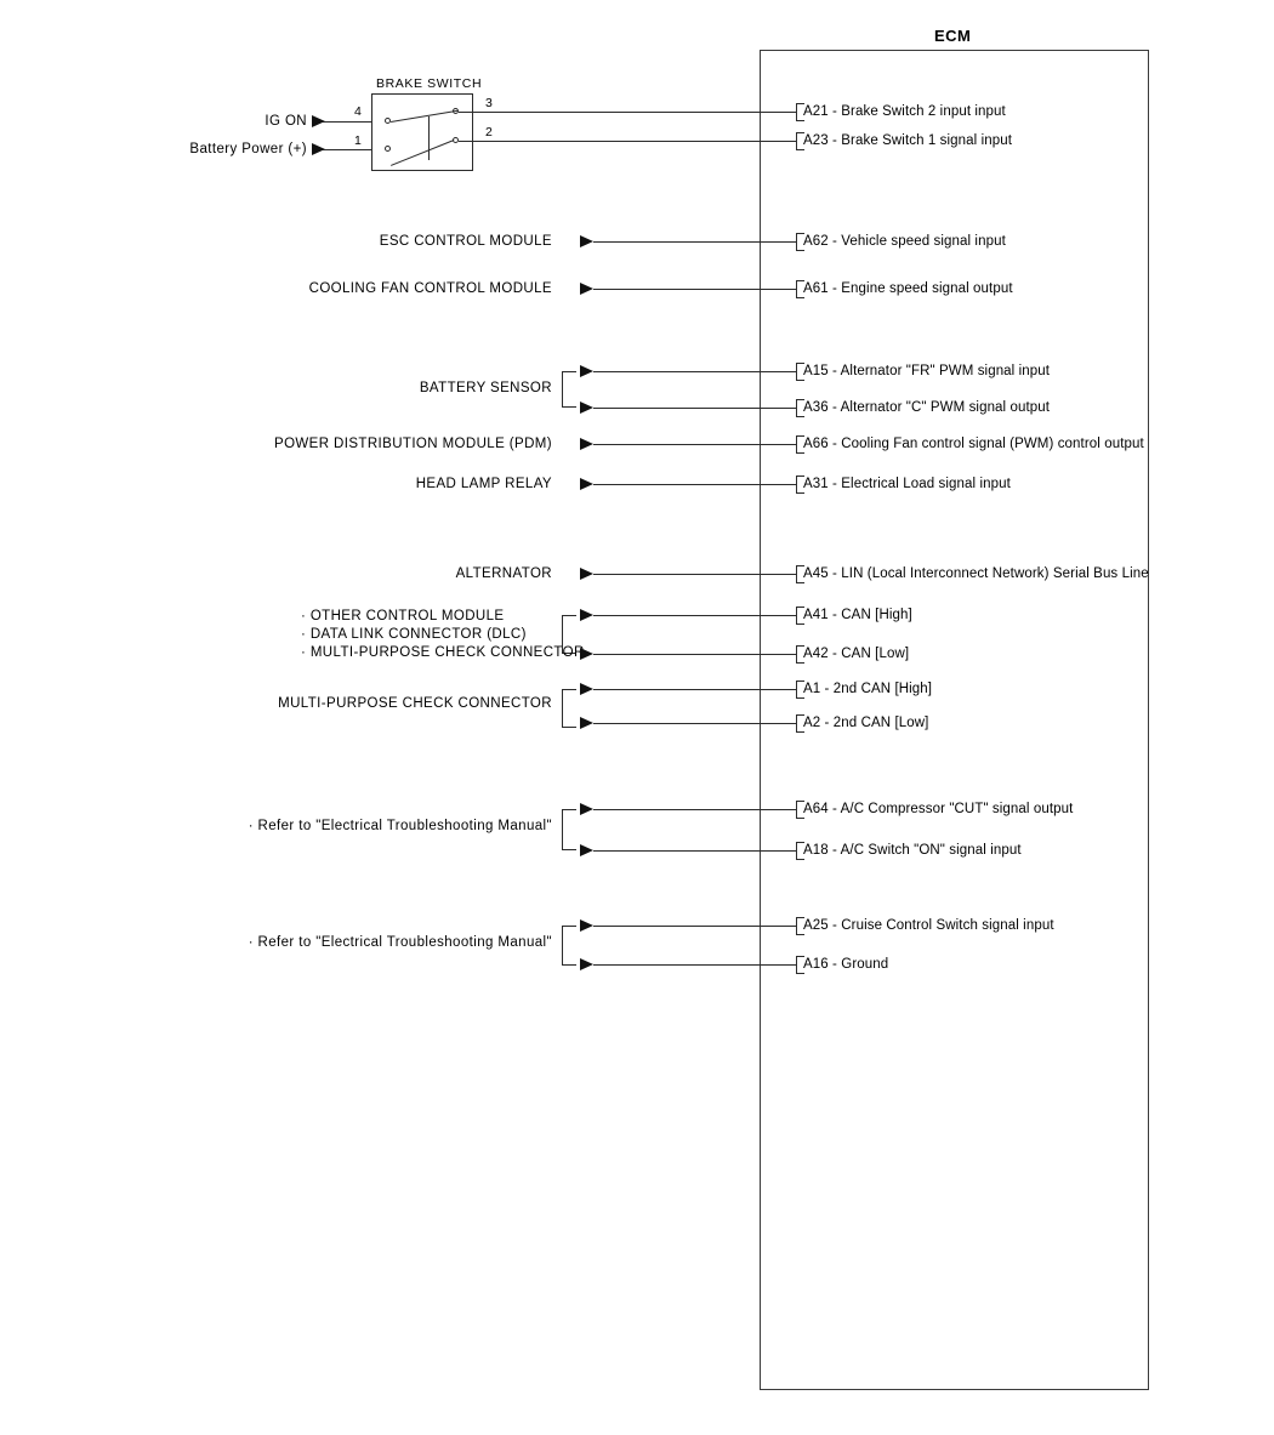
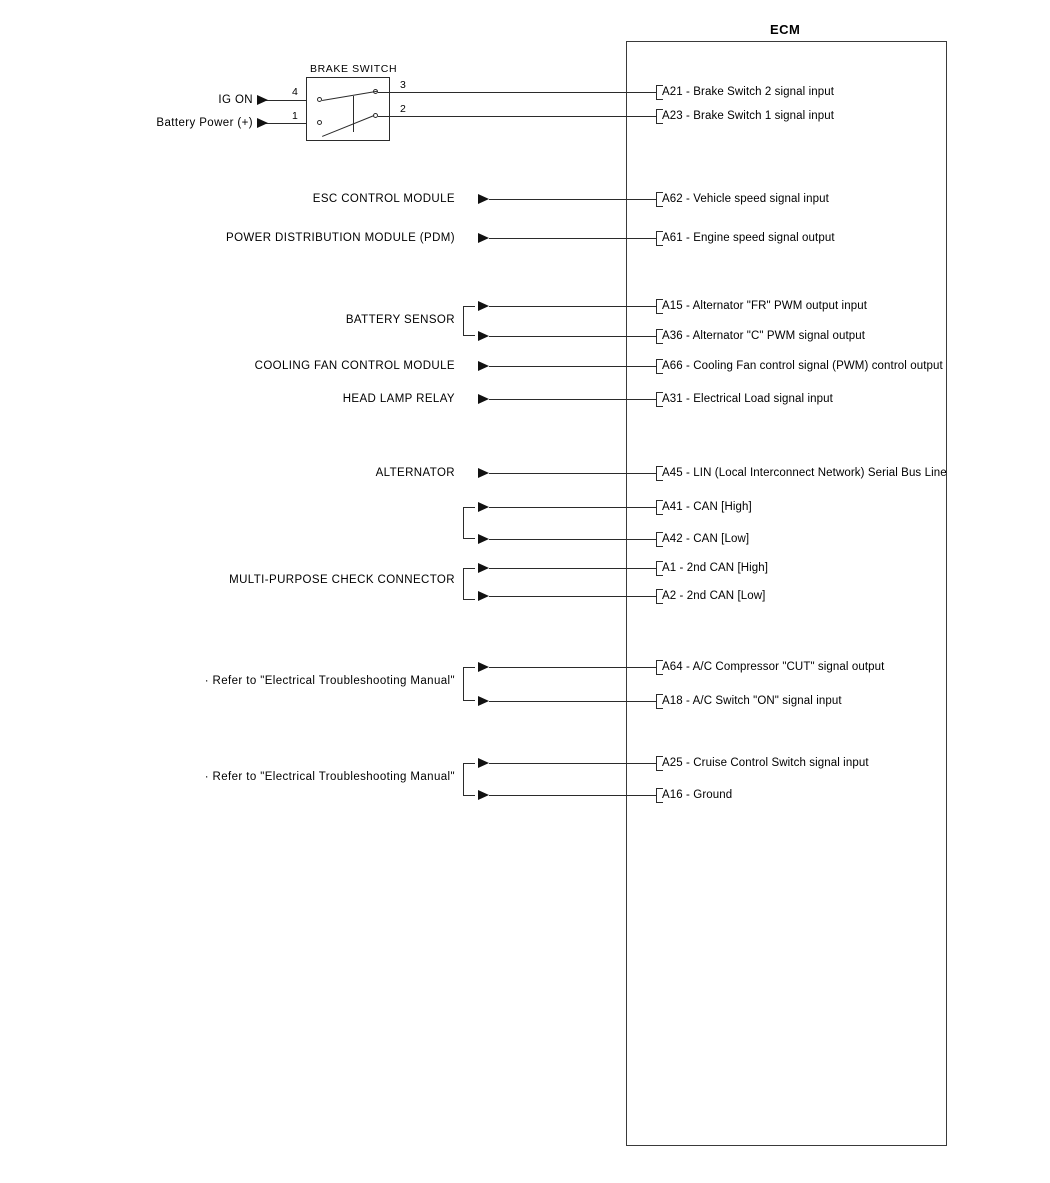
  ECM
  BRAKE SWITCH
  4
  1
  3
  2
  IG ON
  Battery Power (+)
- A21 - Brake Switch 2 input input
+ A21 - Brake Switch 2 signal input
  A23 - Brake Switch 1 signal input
  ESC CONTROL MODULE
  A62 - Vehicle speed signal input
- COOLING FAN CONTROL MODULE
+ POWER DISTRIBUTION MODULE (PDM)
  A61 - Engine speed signal output
  BATTERY SENSOR
- A15 - Alternator "FR" PWM signal input
+ A15 - Alternator "FR" PWM output input
  A36 - Alternator "C" PWM signal output
- POWER DISTRIBUTION MODULE (PDM)
+ COOLING FAN CONTROL MODULE
  A66 - Cooling Fan control signal (PWM) control output
  HEAD LAMP RELAY
  A31 - Electrical Load signal input
  ALTERNATOR
  A45 - LIN (Local Interconnect Network) Serial Bus Line
- · OTHER CONTROL MODULE
- · DATA LINK CONNECTOR (DLC)
- · MULTI-PURPOSE CHECK CONNECTOR
  A41 - CAN [High]
  A42 - CAN [Low]
  MULTI-PURPOSE CHECK CONNECTOR
  A1 - 2nd CAN [High]
  A2 - 2nd CAN [Low]
  · Refer to "Electrical Troubleshooting Manual"
  A64 - A/C Compressor "CUT" signal output
  A18 - A/C Switch "ON" signal input
  · Refer to "Electrical Troubleshooting Manual"
  A25 - Cruise Control Switch signal input
  A16 - Ground
